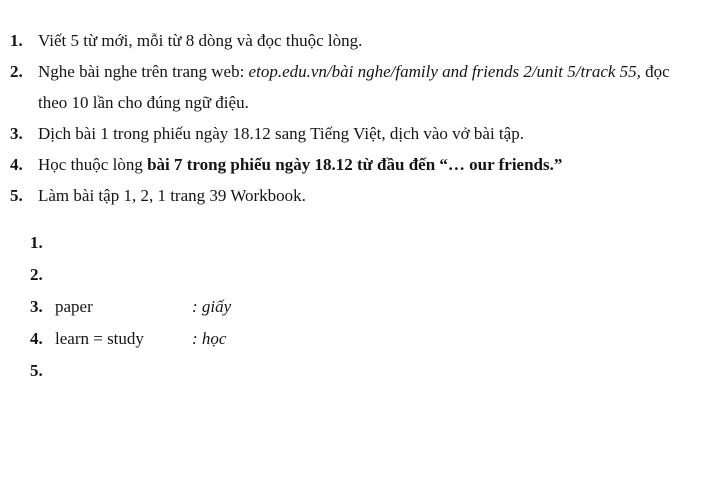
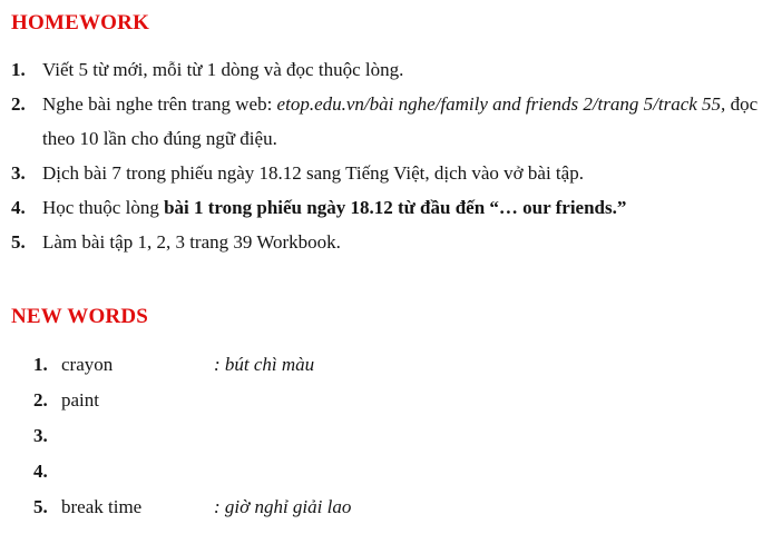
+ HOMEWORK
  1.
- Viết 5 từ mới, mỗi từ 8 dòng và đọc thuộc lòng.
+ Viết 5 từ mới, mỗi từ 1 dòng và đọc thuộc lòng.
  2.
- Nghe bài nghe trên trang web: etop.edu.vn/bài nghe/family and friends 2/unit 5/track 55, đọc theo 10 lần cho đúng ngữ điệu.
+ Nghe bài nghe trên trang web: etop.edu.vn/bài nghe/family and friends 2/trang 5/track 55, đọc theo 10 lần cho đúng ngữ điệu.
  3.
- Dịch bài 1 trong phiếu ngày 18.12 sang Tiếng Việt, dịch vào vở bài tập.
+ Dịch bài 7 trong phiếu ngày 18.12 sang Tiếng Việt, dịch vào vở bài tập.
  4.
- Học thuộc lòng bài 7 trong phiếu ngày 18.12 từ đầu đến “… our friends.”
+ Học thuộc lòng bài 1 trong phiếu ngày 18.12 từ đầu đến “… our friends.”
  5.
- Làm bài tập 1, 2, 1 trang 39 Workbook.
+ Làm bài tập 1, 2, 3 trang 39 Workbook.
+ NEW WORDS
  1.
+ crayon
+ : bút chì màu
  2.
+ paint
  3.
- paper
- : giấy
  4.
- learn = study
- : học
  5.
+ break time
+ : giờ nghỉ giải lao
